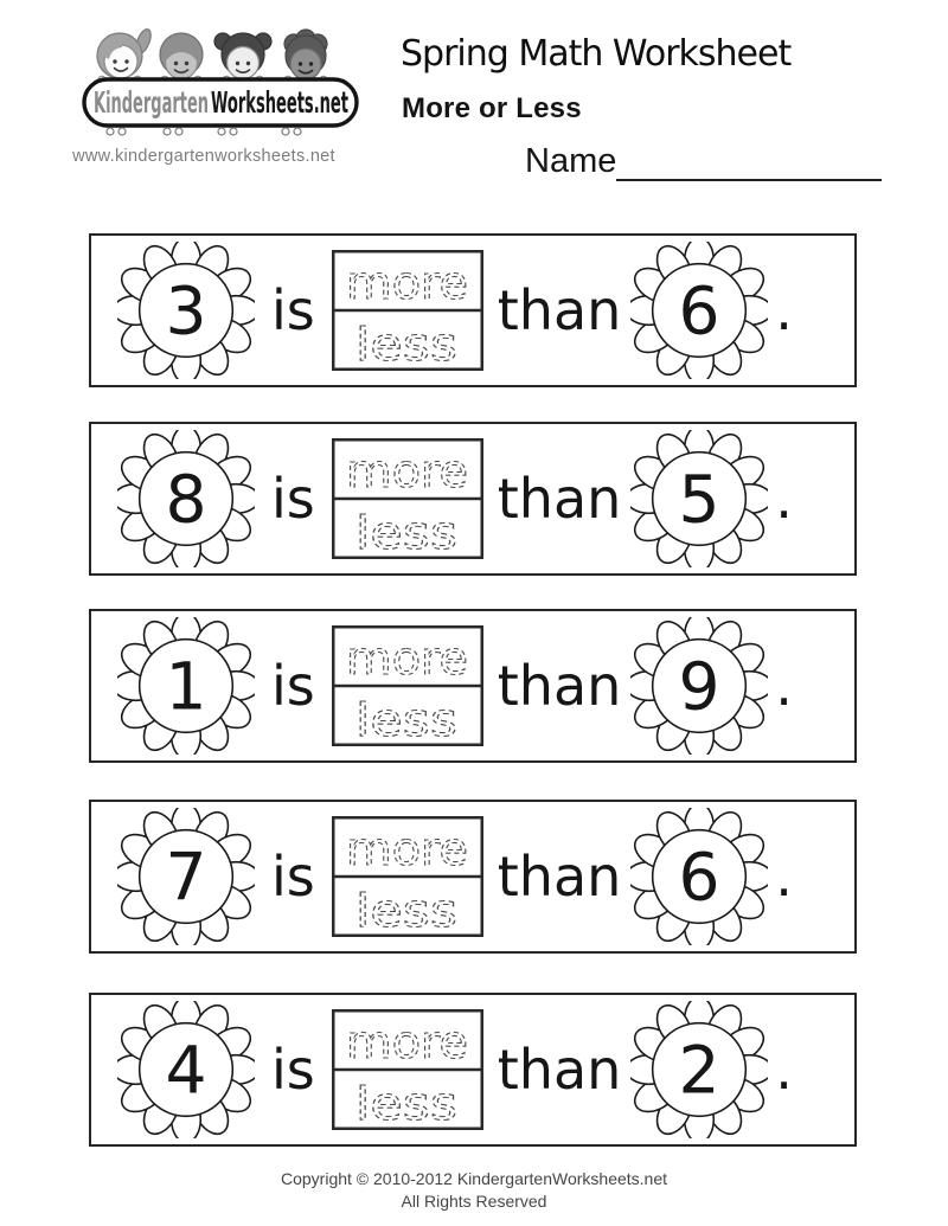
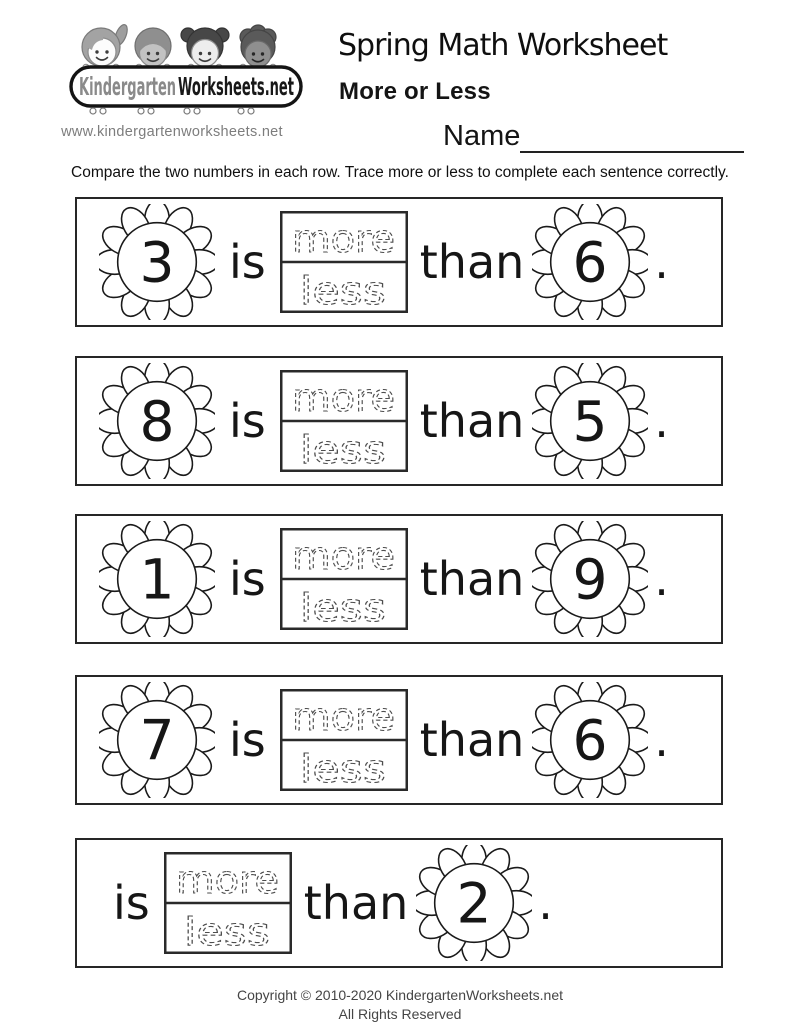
  Kindergarten
  Worksheets.net
  www.kindergartenworksheets.net
  Spring Math Worksheet
  More or Less
  Name
+ Compare the two numbers in each row. Trace more or less to complete each sentence correctly.
  3
  is
  more
  less
  than
  6
  .
  8
  is
  more
  less
  than
  5
  .
  1
  is
  more
  less
  than
  9
  .
  7
  is
  more
  less
  than
  6
  .
- 4
  is
  more
  less
  than
  2
  .
- Copyright © 2010-2012 KindergartenWorksheets.net
+ Copyright © 2010-2020 KindergartenWorksheets.net
  All Rights Reserved
